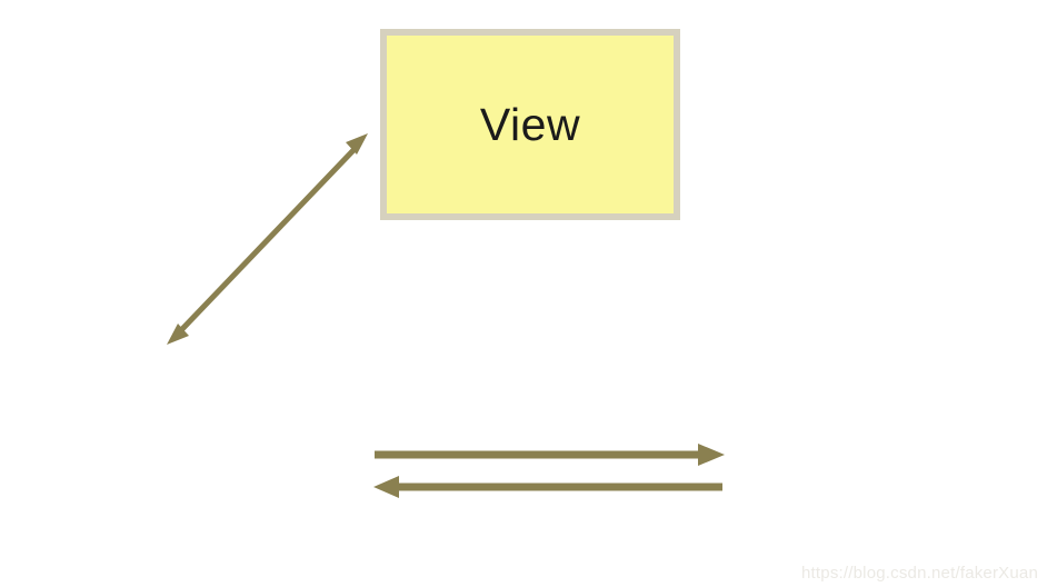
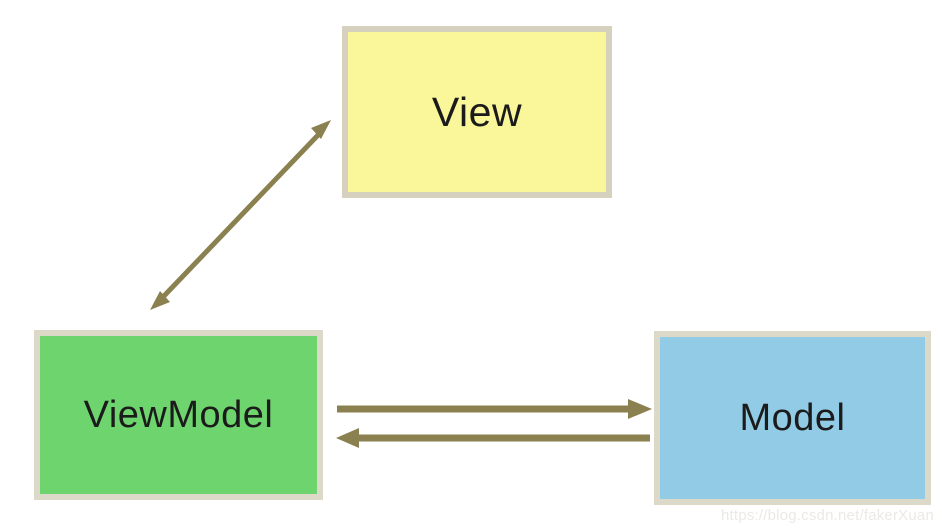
  View
+ ViewModel
+ Model
  https://blog.csdn.net/fakerXuan
